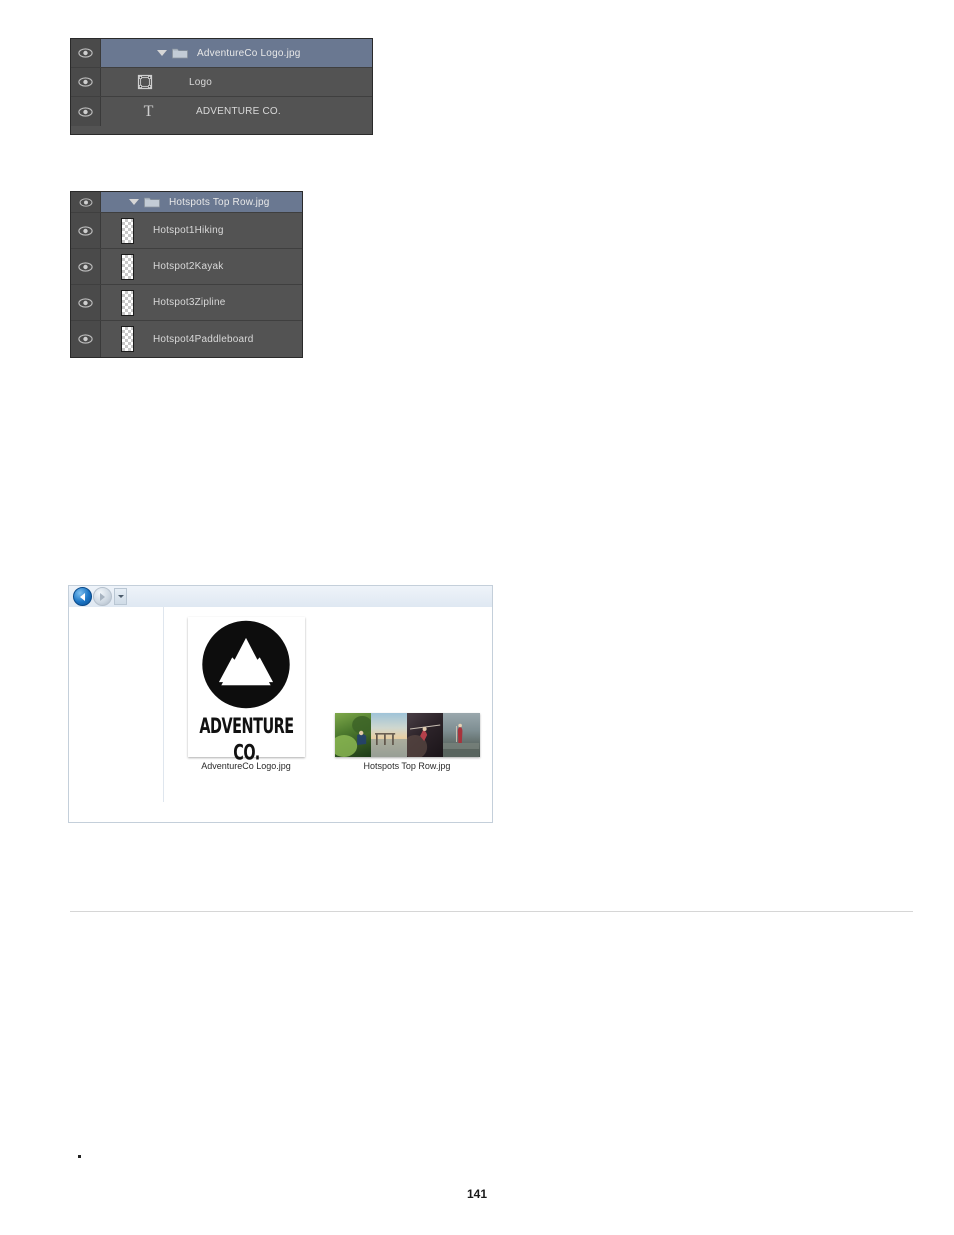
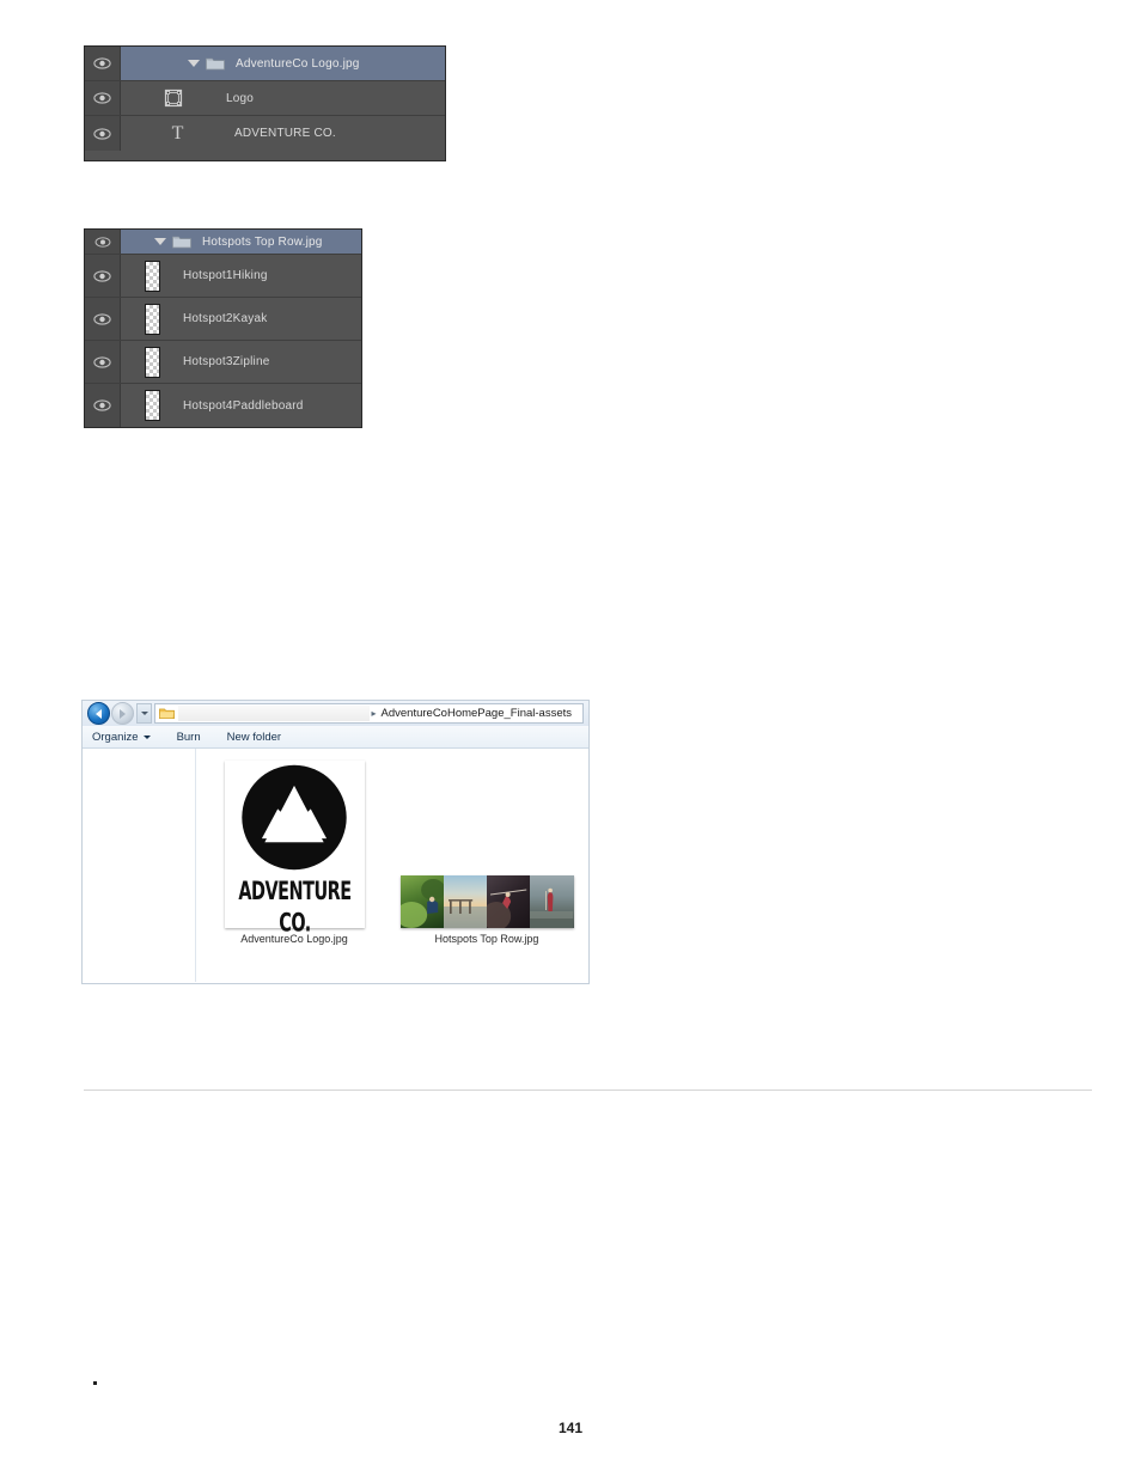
  AdventureCo Logo.jpg
  Logo
  T
  ADVENTURE CO.
  Hotspots Top Row.jpg
  Hotspot1Hiking
  Hotspot2Kayak
  Hotspot3Zipline
  Hotspot4Paddleboard
+ ▸
+ AdventureCoHomePage_Final-assets
+ Organize
+ Burn
+ New folder
  ADVENTURE CO.
  AdventureCo Logo.jpg
  Hotspots Top Row.jpg
  141
